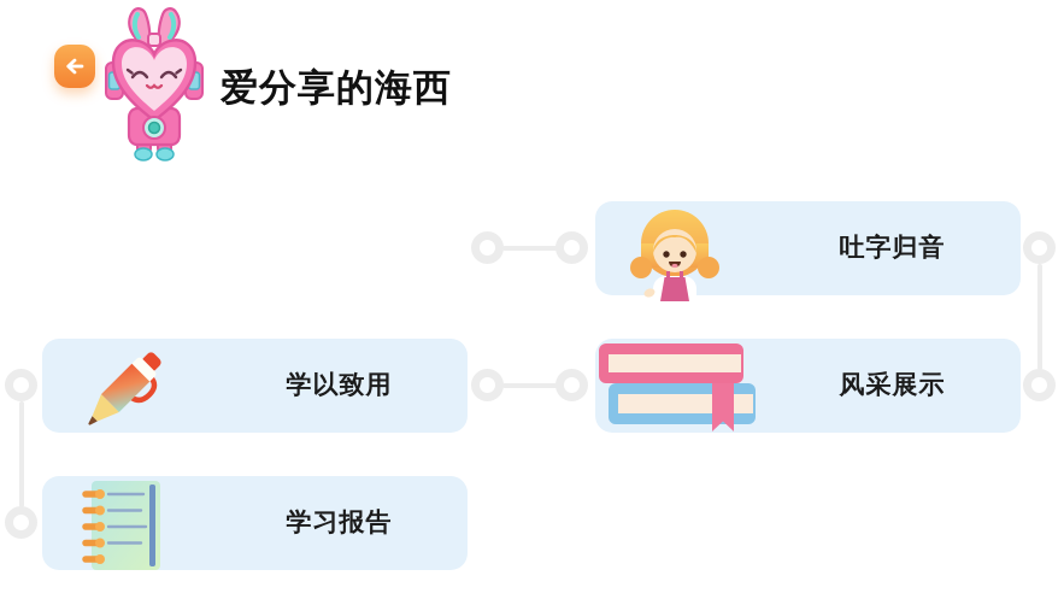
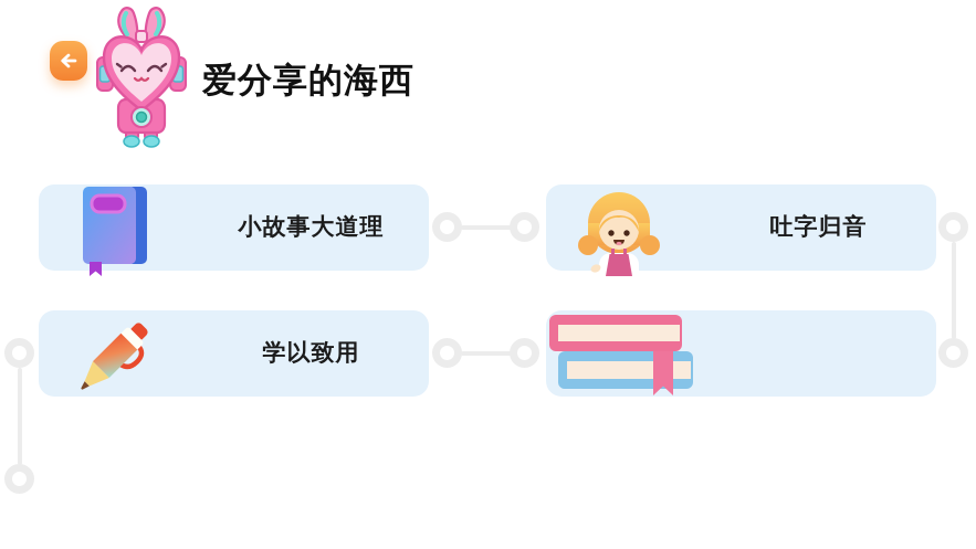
  爱分享的海西
+ 小故事大道理
  吐字归音
  学以致用
- 风采展示
- 学习报告
